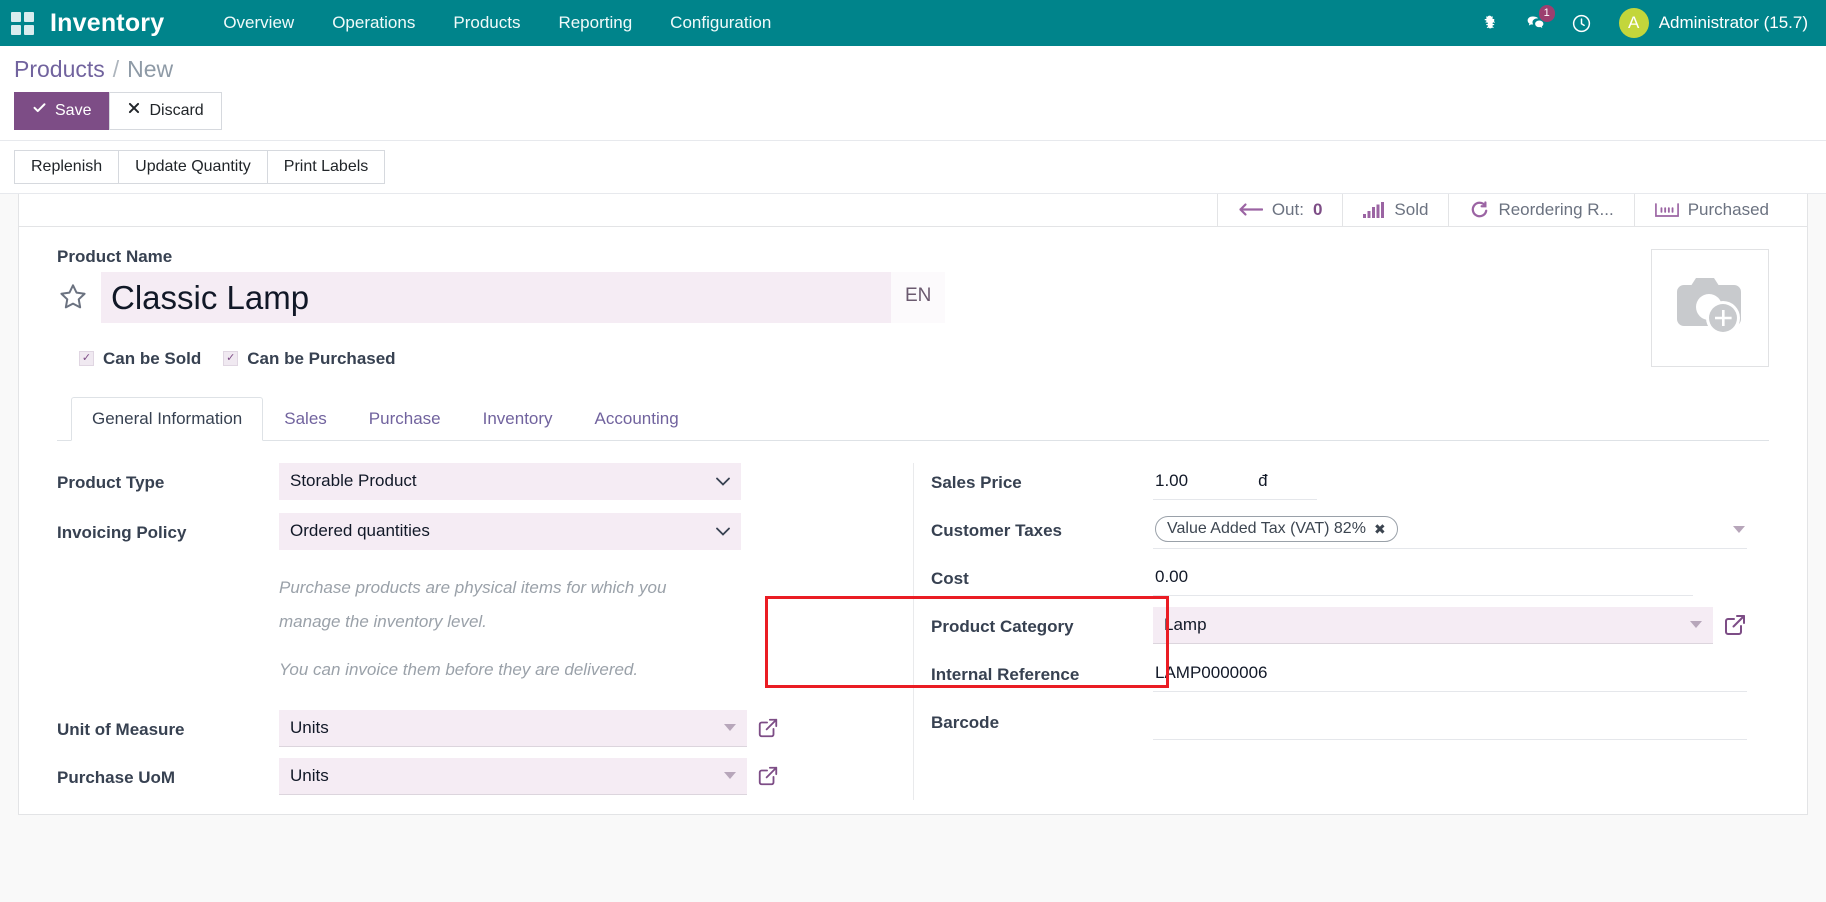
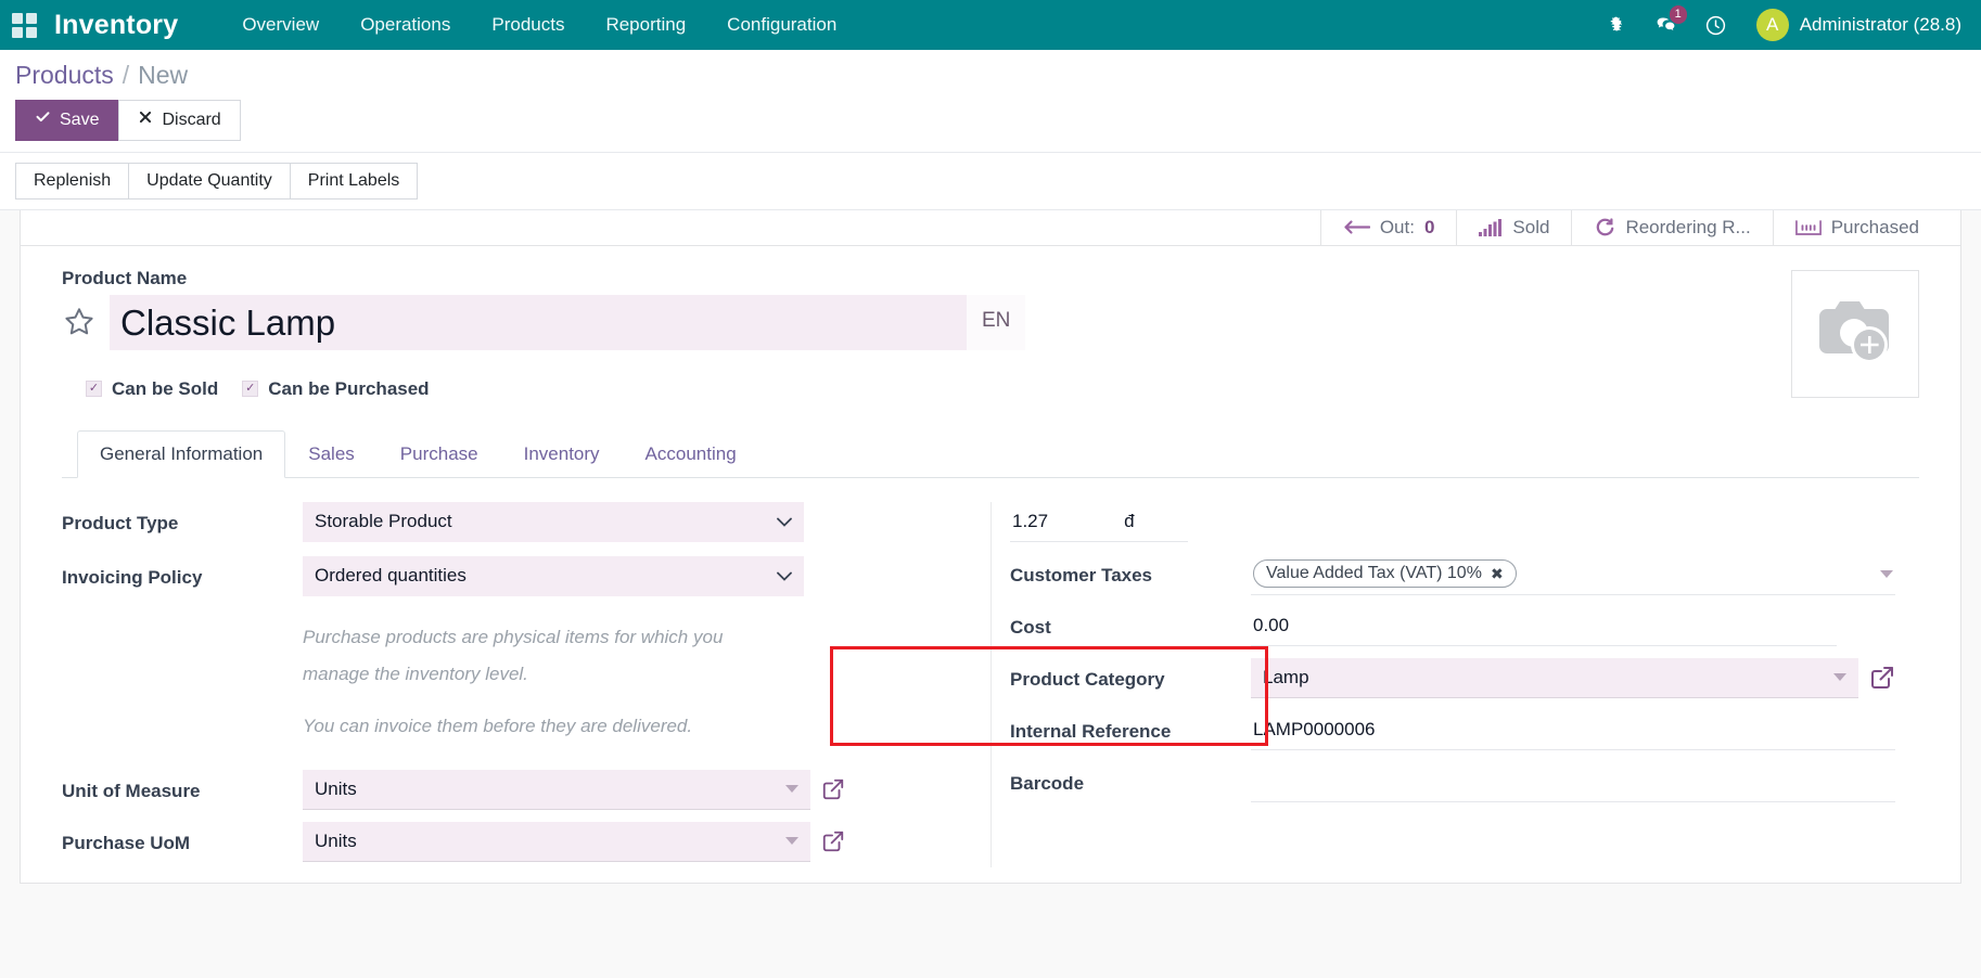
  Inventory
  Overview
  Operations
  Products
  Reporting
  Configuration
  1
  A
- Administrator (15.7)
+ Administrator (28.8)
  Products
  /
  New
  Save
  Discard
  Replenish
  Update Quantity
  Print Labels
  Out:
  0
  Sold
  Reordering R...
  Purchased
  Product Name
  Classic Lamp
  EN
  ✓
  Can be Sold
  ✓
  Can be Purchased
  General Information
  Sales
  Purchase
  Inventory
  Accounting
  Product Type
  Storable Product
  Invoicing Policy
  Ordered quantities
  Purchase products are physical items for which you
  manage the inventory level.
  You can invoice them before they are delivered.
  Unit of Measure
  Units
  Purchase UoM
  Units
- Sales Price
- 1.00
+ 1.27
  đ
  Customer Taxes
- Value Added Tax (VAT) 82%
+ Value Added Tax (VAT) 10%
  ✖
  Cost
  0.00
  Product Category
  Lamp
  Internal Reference
  LAMP0000006
  Barcode
